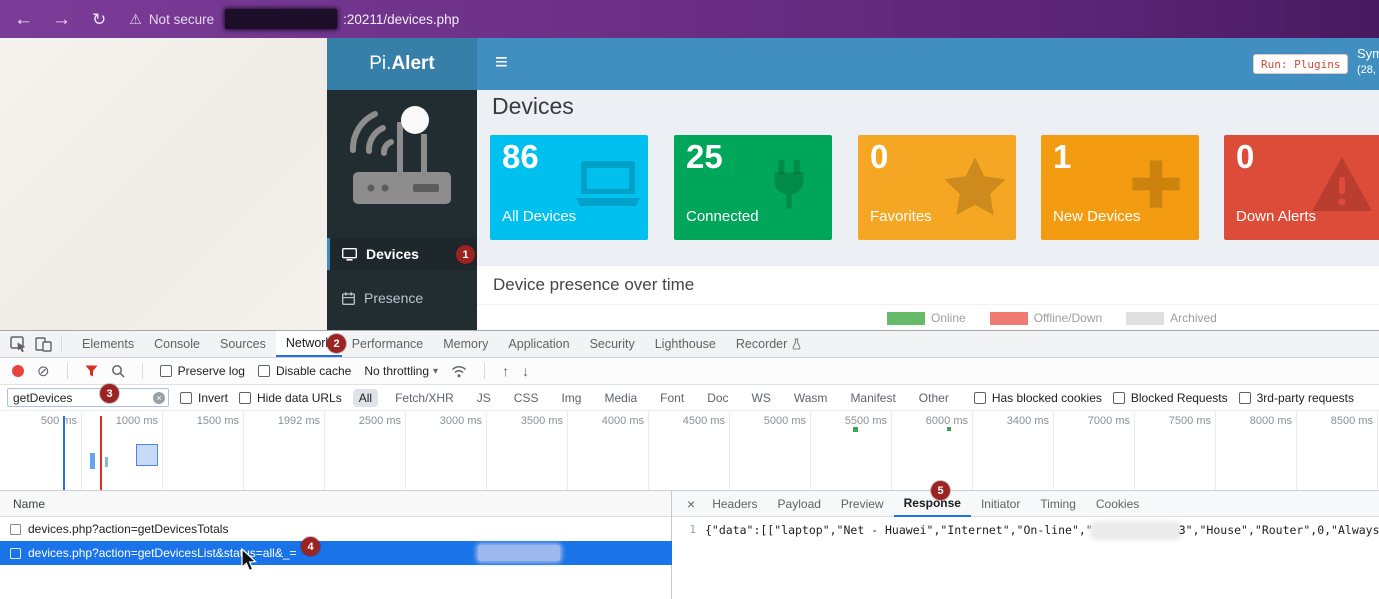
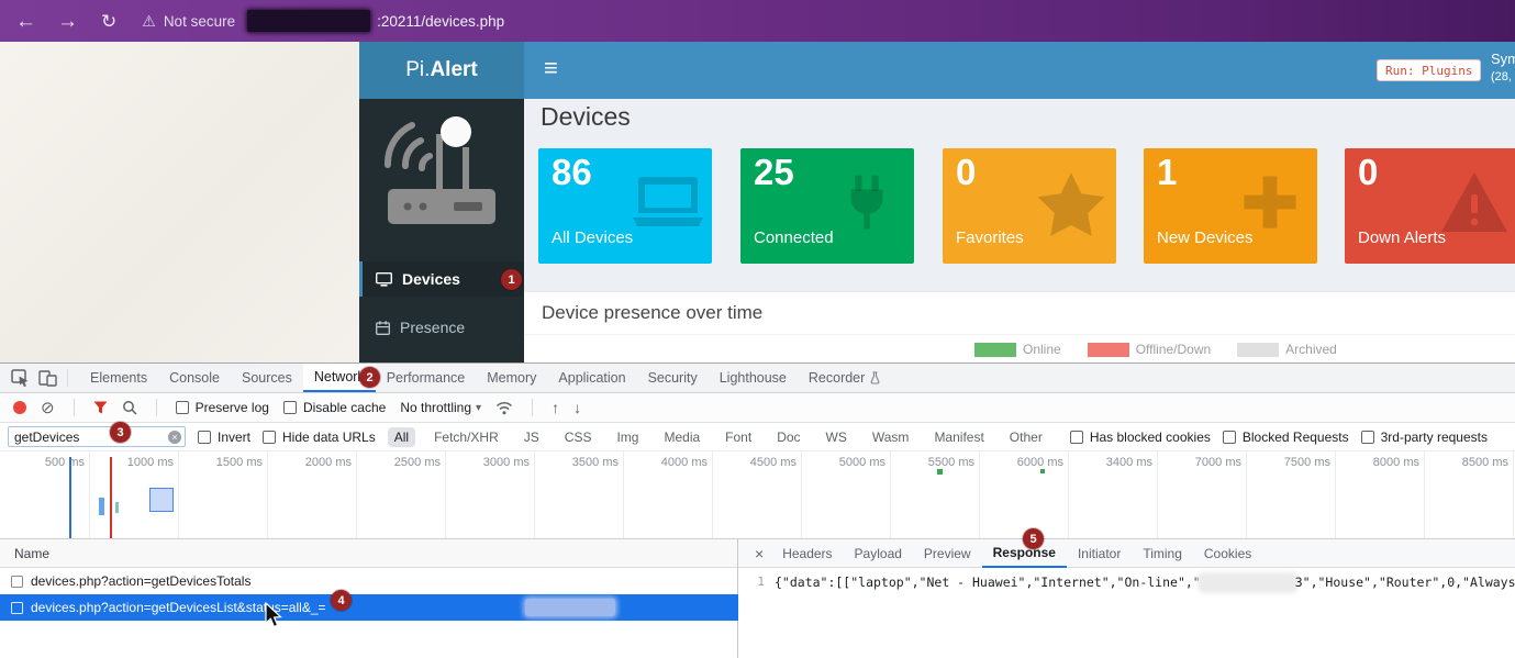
  ←
  →
  ↻
  ⚠
  Not secure
  :20211/devices.php
  Pi.
  Alert
  Devices
  Presence
  ≡
  Run: Plugins
  Sym
  (28,
  Devices
  86
  All Devices
  25
  Connected
  0
  Favorites
  1
  New Devices
  0
  Down Alerts
  Device presence over time
  Online
  Offline/Down
  Archived
  Elements
  Console
  Sources
  Networ
  Performance
  Memory
  Application
  Security
  Lighthouse
  Recorder
  ⊘
  Preserve log
  Disable cache
  No throttling
  ▾
  ↑
  ↓
  getDevices
  ×
  Invert
  Hide data URLs
  All
  Fetch/XHR
  JS
  CSS
  Img
  Media
  Font
  Doc
  WS
  Wasm
  Manifest
  Other
  Has blocked cookies
  Blocked Requests
  3rd-party requests
  500 ms
  1000 ms
  1500 ms
- 1992 ms
+ 2000 ms
  2500 ms
  3000 ms
  3500 ms
  4000 ms
  4500 ms
  5000 ms
  5500 ms
  6000 ms
  3400 ms
  7000 ms
  7500 ms
  8000 ms
  8500 ms
  Name
  devices.php?action=getDevicesTotals
  devices.php?action=getDevicesList&stas=all&_=
  ×
  Headers
  Payload
  Preview
  Response
  Initiator
  Timing
  Cookies
  1
  {"data":[["laptop","Net - Huawei","Internet","On-line","
  3","House","Router",0,"Always
  1
  2
  3
  4
  5
